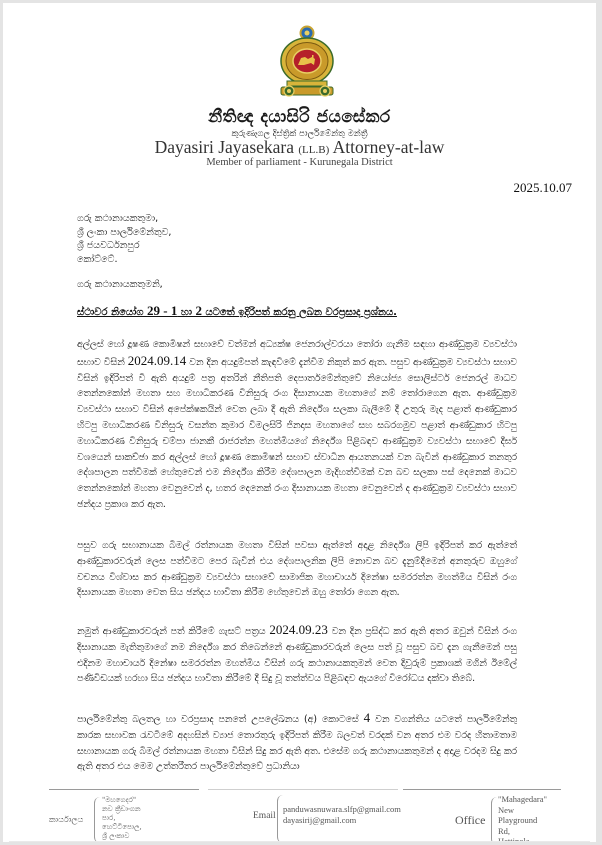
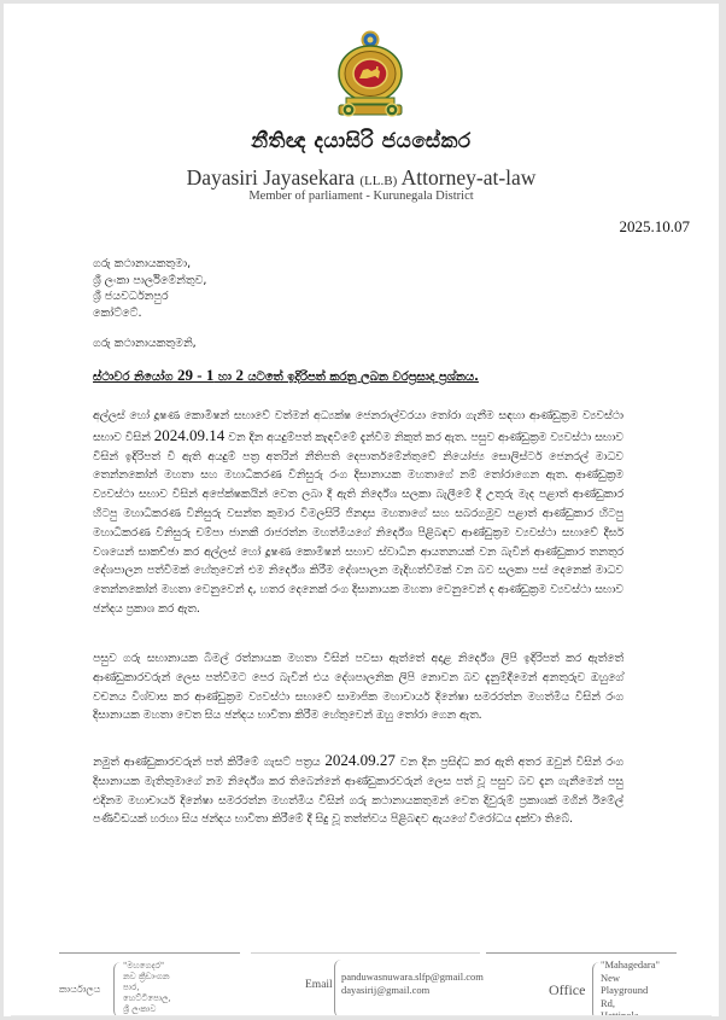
  නීතිඥ දයාසිරි ජයසේකර
- කුරුණෑගල දිස්ත්‍රික් පාර්ලිමේන්තු මන්ත්‍රී
  Dayasiri Jayasekara (LL.B) Attorney-at-law
  Member of parliament - Kurunegala District
  2025.10.07
  ගරු කථානායකතුමා,
  ශ්‍රී ලංකා පාර්ලිමේන්තුව,
  ශ්‍රී ජයවර්ධනපුර
  කෝට්ටේ.
  ගරු කථානායකතුමනි,
  ස්ථාවර නියෝග 29 - 1 හා 2 යටතේ ඉදිරිපත් කරනු ලබන වරප්‍රසාද ප්‍රශ්නය.
  අල්ලස් හෝ දූෂණ කොමිෂන් සභාවේ වත්මන් අධ්‍යක්ෂ ජෙනරාල්වරයා තෝරා ගැනීම සඳහා ආණ්ඩුක්‍රම ව්‍යවස්ථා සභාව විසින් 2024.09.14 වන දින අයදුම්පත් කැඳවීමේ දැන්වීම නිකුත් කර ඇත. පසුව ආණ්ඩුක්‍රම ව්‍යවස්ථා සභාව විසින් ඉදිරිපත් වී ඇති අයදුම් පත්‍ර අතරින් නීතිපති දෙපාර්තමේන්තුවේ නියෝජ්‍ය සොලිස්ටර් ජෙනරල් මාධව තෙන්නකෝන් මහතා සහ මහාධිකරණ විනිසුරු රංග දිසානායක මහතාගේ නම් තෝරාගෙන ඇත. ආණ්ඩුක්‍රම ව්‍යවස්ථා සභාව විසින් අපේක්ෂකයින් වෙත ලබා දී ඇති නිර්දේශ සලකා බැලීමේ දී උතුරු මැද පළාත් ආණ්ඩුකාර හිටපු මහාධිකරණ විනිසුරු වසන්ත කුමාර විමලසිරි ජිනදාස මහතාගේ සහ සබරගමුව පළාත් ආණ්ඩුකාර හිටපු මහාධිකරණ විනිසුරු චම්පා ජානකී රාජරත්න මහත්මියගේ නිර්දේශ පිළිබඳව ආණ්ඩුක්‍රම ව්‍යවස්ථා සභාවේ දීර්ඝ වශයෙන් සාකච්ඡා කර අල්ලස් හෝ දූෂණ කොමිෂන් සභාව ස්වාධීන ආයතනයක් වන බැවින් ආණ්ඩුකාර තනතුර දේශපාලන පත්වීමක් හේතුවෙන් එම නිර්දේශ කිරීම දේශපාලන මැදිහත්වීමක් වන බව සලකා පස් දෙනෙක් මාධව තෙන්නකෝන් මහතා වෙනුවෙන් ද, හතර දෙනෙක් රංග දිසානායක මහතා වෙනුවෙන් ද ආණ්ඩුක්‍රම ව්‍යවස්ථා සභාව ඡන්දය ප්‍රකාශ කර ඇත.
  පසුව ගරු සභානායක බිමල් රත්නායක මහතා විසින් පවසා ඇත්තේ අදාළ නිර්දේශ ලිපි ඉදිරිපත් කර ඇත්තේ ආණ්ඩුකාරවරුන් ලෙස පත්වීමට පෙර බැවින් එය දේශපාලනික ලිපි නොවන බව දැනුම්දීමෙන් අනතුරුව ඔහුගේ වචනය විශ්වාස කර ආණ්ඩුක්‍රම ව්‍යවස්ථා සභාවේ සාමාජික මහාචාර්ය දිනේෂා සමරරත්න මහත්මිය විසින් රංග දිසානායක මහතා වෙත සිය ඡන්දය භාවිතා කිරීම හේතුවෙන් ඔහු තෝරා ගෙන ඇත.
- නමුත් ආණ්ඩුකාරවරුන් පත් කිරීමේ ගැසට් පත්‍රය 2024.09.23 වන දින ප්‍රසිද්ධ කර ඇති අතර ඔවුන් විසින් රංග දිසානායක මැතිතුමාගේ නම නිර්දේශ කර තිබෙන්නේ ආණ්ඩුකාරවරුන් ලෙස පත් වූ පසුව බව දැන ගැනීමෙන් පසු එදිනම මහාචාර්ය දිනේෂා සමරරත්න මහත්මිය විසින් ගරු කථානායකතුමන් වෙත දිවුරුම් ප්‍රකාශක් මගින් ඊමේල් පණිවිඩයක් හරහා සිය ඡන්දය භාවිතා කිරීමේ දී සිදු වූ තත්ත්වය පිළිබඳව ඇයගේ විරෝධය දක්වා තිබේ.
+ නමුත් ආණ්ඩුකාරවරුන් පත් කිරීමේ ගැසට් පත්‍රය 2024.09.27 වන දින ප්‍රසිද්ධ කර ඇති අතර ඔවුන් විසින් රංග දිසානායක මැතිතුමාගේ නම නිර්දේශ කර තිබෙන්නේ ආණ්ඩුකාරවරුන් ලෙස පත් වූ පසුව බව දැන ගැනීමෙන් පසු එදිනම මහාචාර්ය දිනේෂා සමරරත්න මහත්මිය විසින් ගරු කථානායකතුමන් වෙත දිවුරුම් ප්‍රකාශක් මගින් ඊමේල් පණිවිඩයක් හරහා සිය ඡන්දය භාවිතා කිරීමේ දී සිදු වූ තත්ත්වය පිළිබඳව ඇයගේ විරෝධය දක්වා තිබේ.
- පාර්ලිමේන්තු බලතල හා වරප්‍රසාද පනතේ උපලේඛනය (අ) කොටසේ 4 වන වගන්තිය යටතේ පාර්ලිමේන්තු කාරක සභාවක රැවටීමේ අදහසින් ව්‍යාජ තොරතුරු ඉදිරිපත් කිරීම බලවත් වරදක් වන අතර එම වරද හිතාමතාම සභානායක ගරු බිමල් රත්නායක මහතා විසින් සිදු කර ඇති අත. එසේම ගරු කථානායකතුමන් ද අදාළ වරදම සිදු කර ඇති අතර එය මෙම උත්තරීතර පාර්ලිමේන්තුවේ ප්‍රධානියා
  කාර්යාලය
  "මහගෙදර"
  නව ක්‍රීඩාංගන පාර,
  හෙට්ටිපොල,
  ශ්‍රී ලංකාව
  Email
  panduwasnuwara.slfp@gmail.com
  dayasirij@gmail.com
  Office
  "Mahagedara"
  New Playground Rd,
